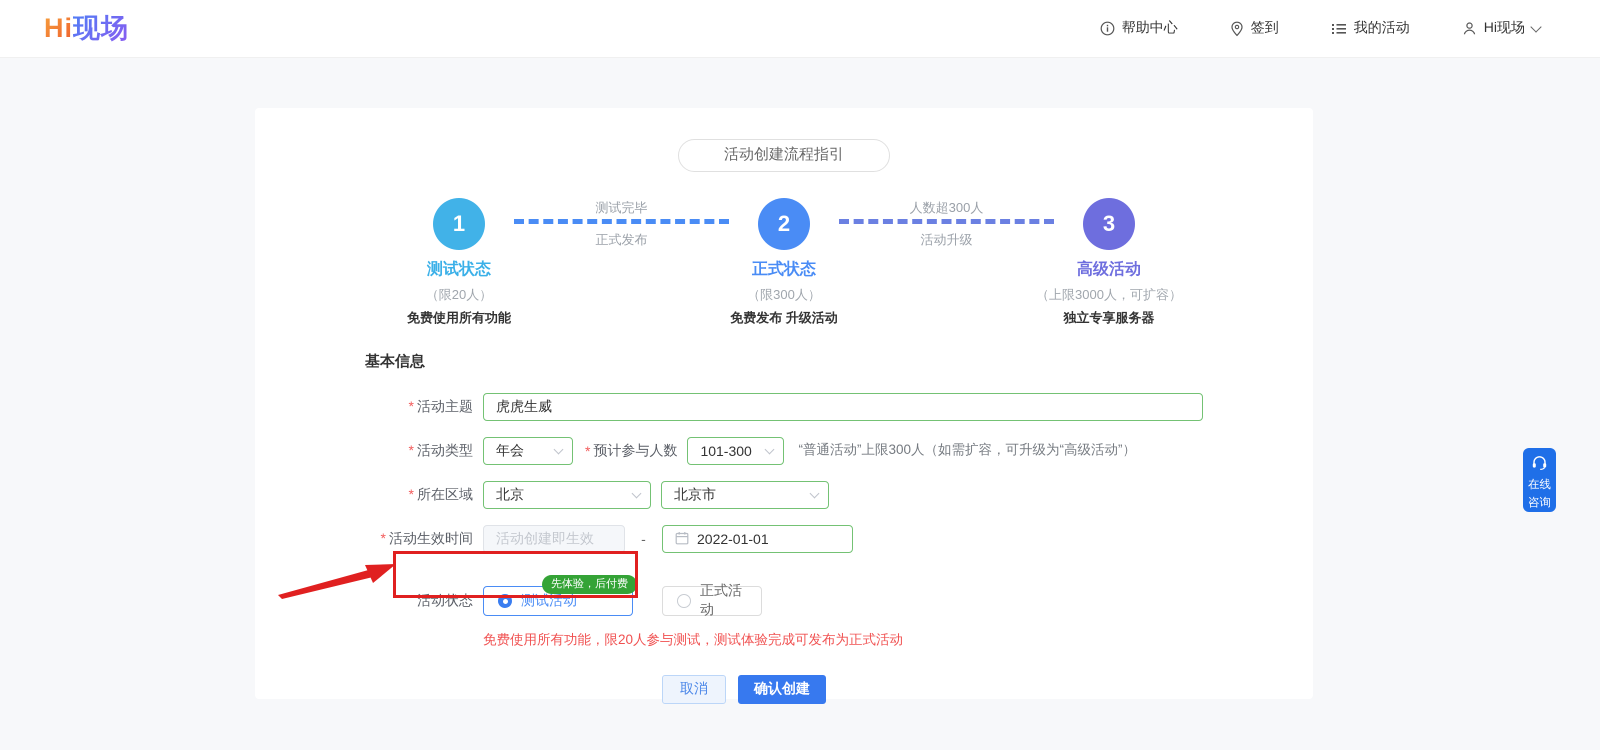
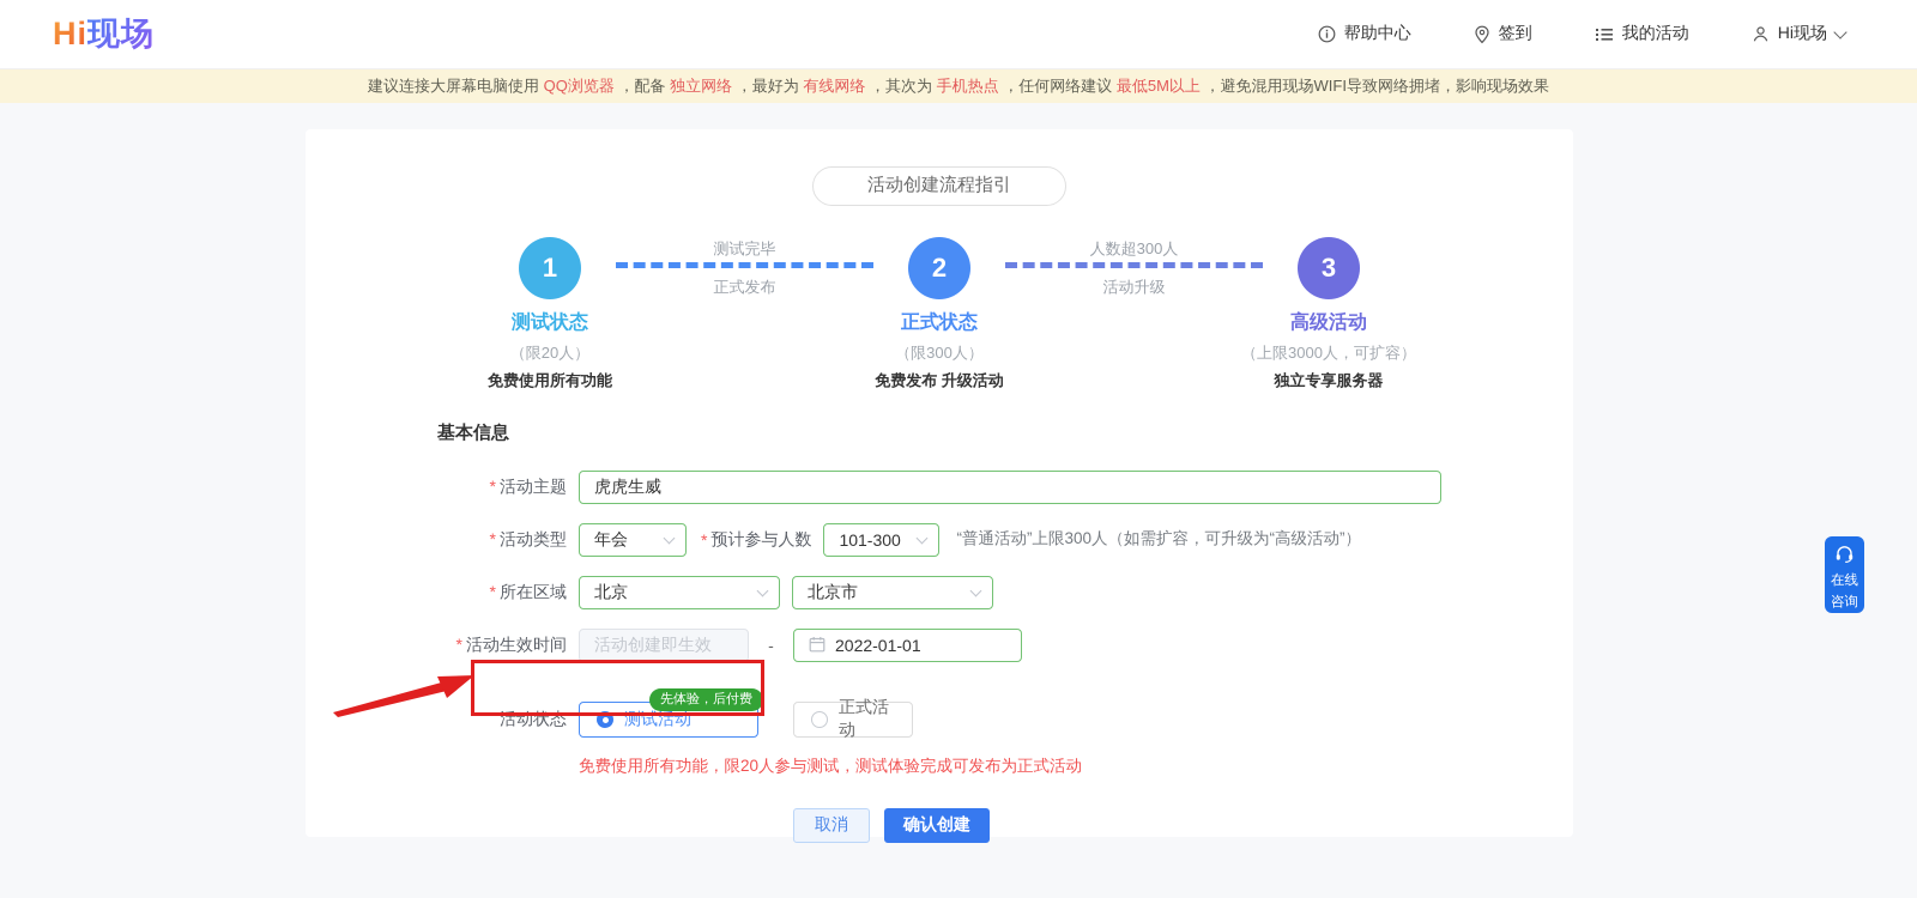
  Hi现场
  帮助中心
  签到
  我的活动
  Hi现场
+ 建议连接大屏幕电脑使用
+ QQ浏览器
+ ，配备
+ 独立网络
+ ，最好为
+ 有线网络
+ ，其次为
+ 手机热点
+ ，任何网络建议
+ 最低5M以上
+ ，避免混用现场WIFI导致网络拥堵，影响现场效果
  活动创建流程指引
  1
  测试状态
  （限20人）
  免费使用所有功能
  测试完毕
  正式发布
  2
  正式状态
  （限300人）
  免费发布 升级活动
  人数超300人
  活动升级
  3
  高级活动
  （上限3000人，可扩容）
  独立专享服务器
  基本信息
  * 活动主题
  虎虎生威
  * 活动类型
  年会
  *
  预计参与人数
  101-300
  “普通活动”上限300人（如需扩容，可升级为“高级活动”）
  * 所在区域
  北京
  北京市
  * 活动生效时间
  活动创建即生效
  -
  2022-01-01
  活动状态
  测试活动
  先体验，后付费
  正式活动
  免费使用所有功能，限20人参与测试，测试体验完成可发布为正式活动
  取消
  确认创建
  在线
  咨询
